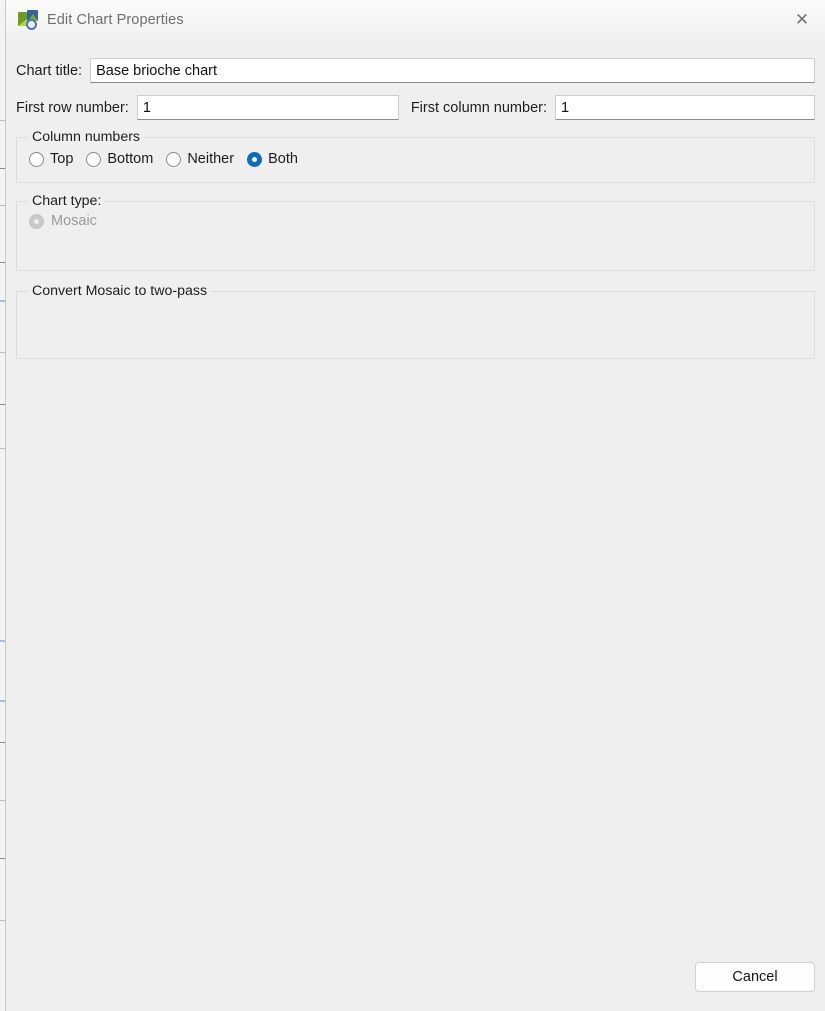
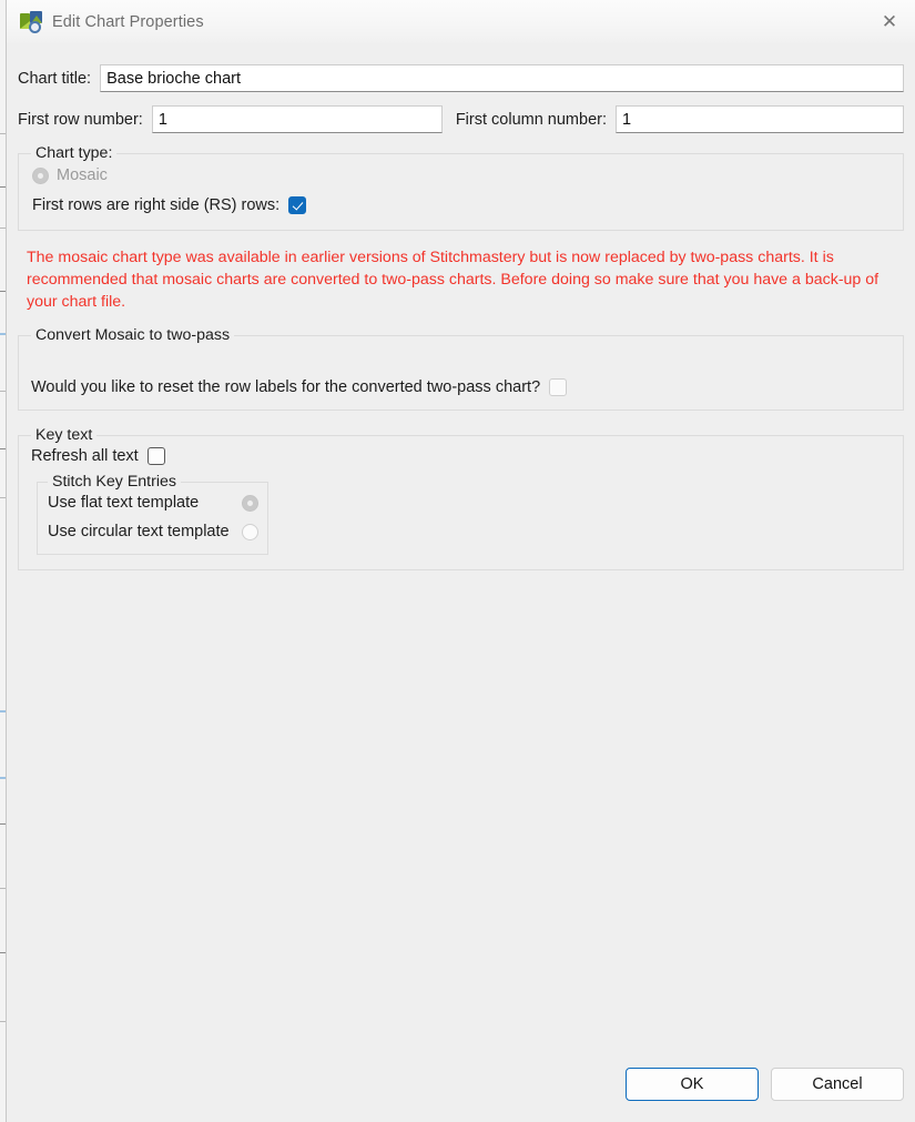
  Edit Chart Properties
  ✕
  Chart title:
  Base brioche chart
  First row number:
  1
  First column number:
  1
- Column numbers
- Top
- Bottom
- Neither
- Both
  Chart type:
  Mosaic
+ First rows are right side (RS) rows:
+ The mosaic chart type was available in earlier versions of Stitchmastery but is now replaced by two-pass charts. It is recommended that mosaic charts are converted to two-pass charts. Before doing so make sure that you have a back-up of your chart file.
  Convert Mosaic to two-pass
+ Would you like to reset the row labels for the converted two-pass chart?
+ Key text
+ Refresh all text
+ Stitch Key Entries
+ Use flat text template
+ Use circular text template
+ OK
  Cancel
